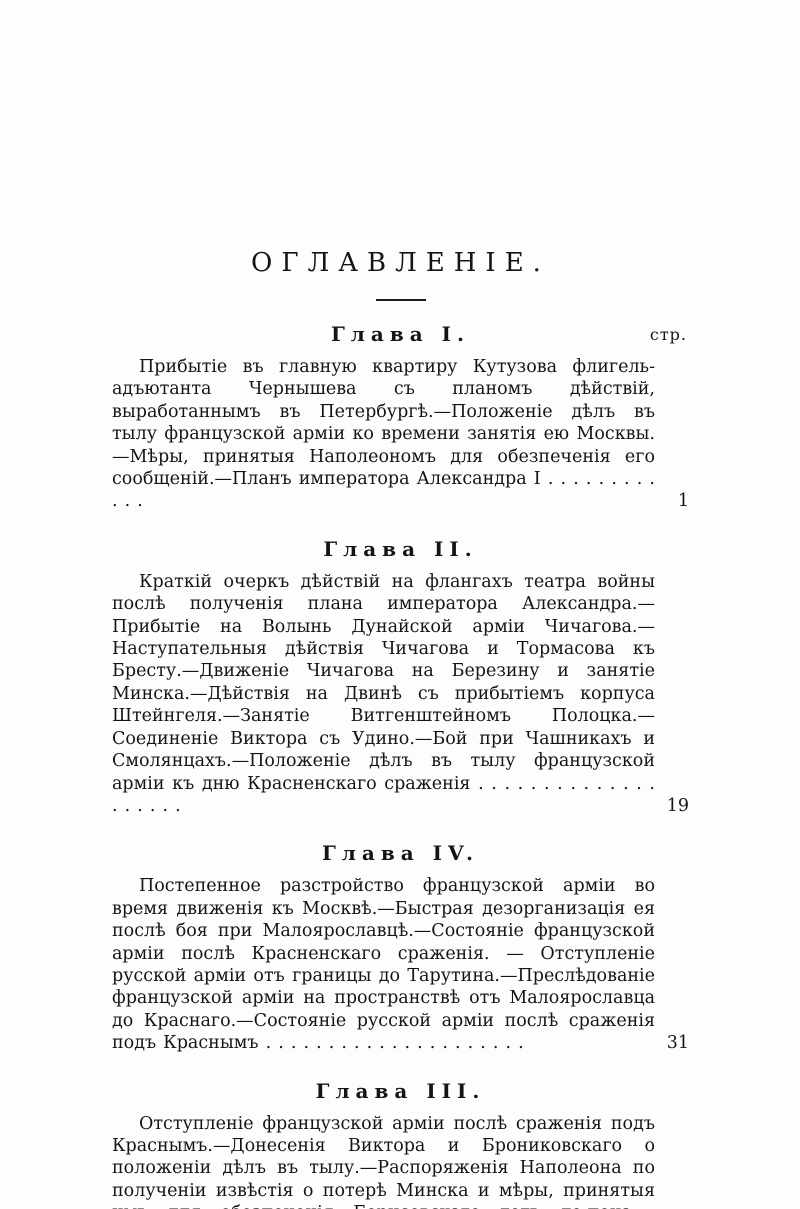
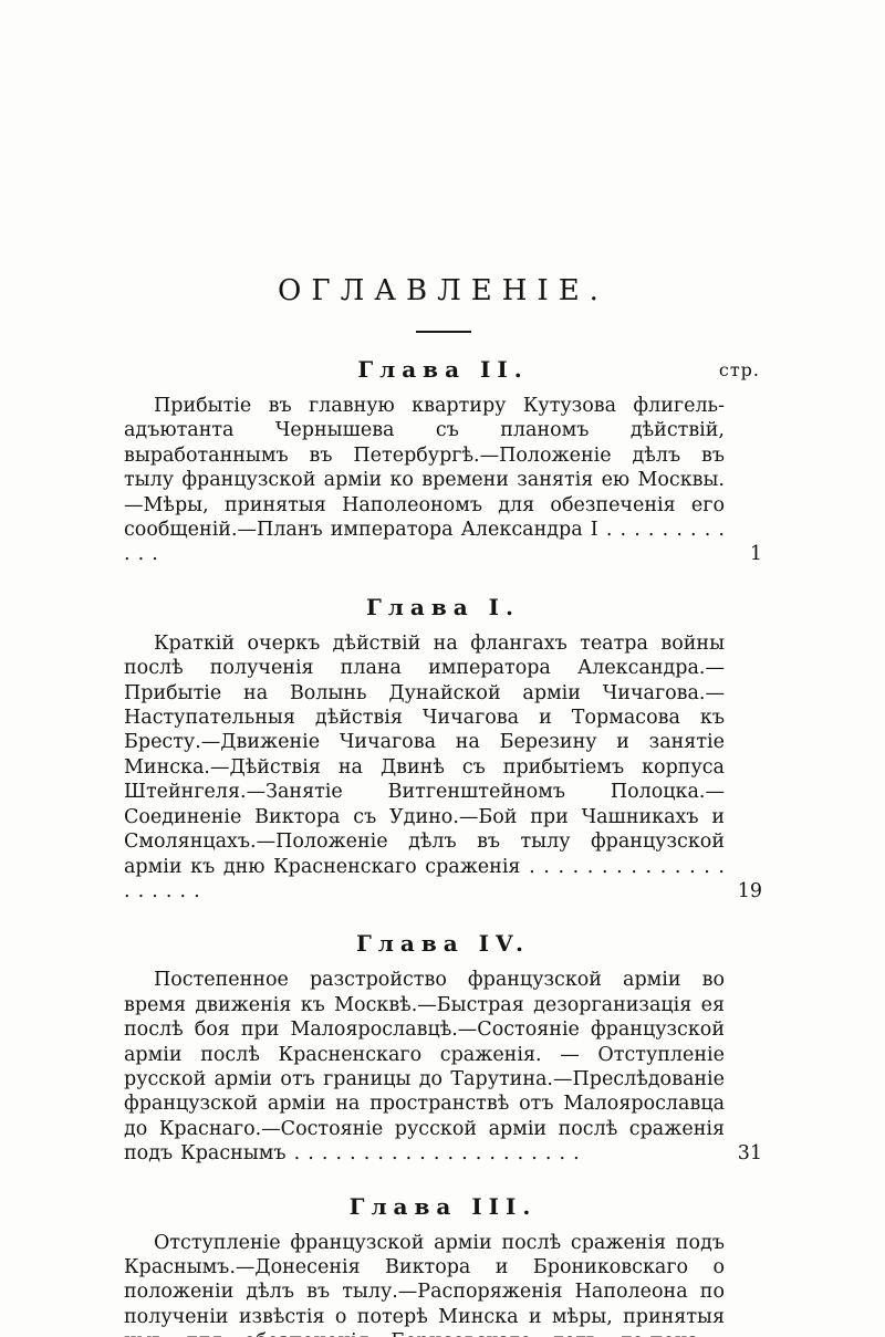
  ОГЛАВЛЕНІЕ.
- Глава I.
+ Глава II.
  стр.
  Прибытіе въ главную квартиру Кутузова флигель-адъютанта Чернышева съ планомъ дѣйствій, выработаннымъ въ Петербургѣ.—Положеніе дѣлъ въ тылу французской арміи ко времени занятія ею Москвы.—Мѣры, принятыя Наполеономъ для обезпеченія его сообщеній.—Планъ императора Александра I . . . . . . . . . . . .
  1
- Глава II.
+ Глава I.
  Краткій очеркъ дѣйствій на флангахъ театра войны послѣ полученія плана императора Александра.—Прибытіе на Волынь Дунайской арміи Чичагова.—Наступательныя дѣйствія Чичагова и Тормасова къ Бресту.—Движеніе Чичагова на Березину и занятіе Минска.—Дѣйствія на Двинѣ съ прибытіемъ корпуса Штейнгеля.—Занятіе Витгенштейномъ Полоцка.—Соединеніе Виктора съ Удино.—Бой при Чашникахъ и Смолянцахъ.—Положеніе дѣлъ въ тылу французской арміи къ дню Красненскаго сраженія . . . . . . . . . . . . . . . . . . . .
  19
  Глава IV.
  Постепенное разстройство французской арміи во время движенія къ Москвѣ.—Быстрая дезорганизація ея послѣ боя при Малоярославцѣ.—Состояніе французской арміи послѣ Красненскаго сраженія. — Отступленіе русской арміи отъ границы до Тарутина.—Преслѣдованіе французской арміи на пространствѣ отъ Малоярославца до Краснаго.—Состояніе русской арміи послѣ сраженія подъ Краснымъ . . . . . . . . . . . . . . . . . . . . .
  31
  Глава III.
  Отступленіе французской арміи послѣ сраженія подъ Краснымъ.—Донесенія Виктора и Брониковскаго о положеніи дѣлъ въ тылу.—Распоряженія Наполеона по полученіи извѣстія о потерѣ Минска и мѣры, принятыя
